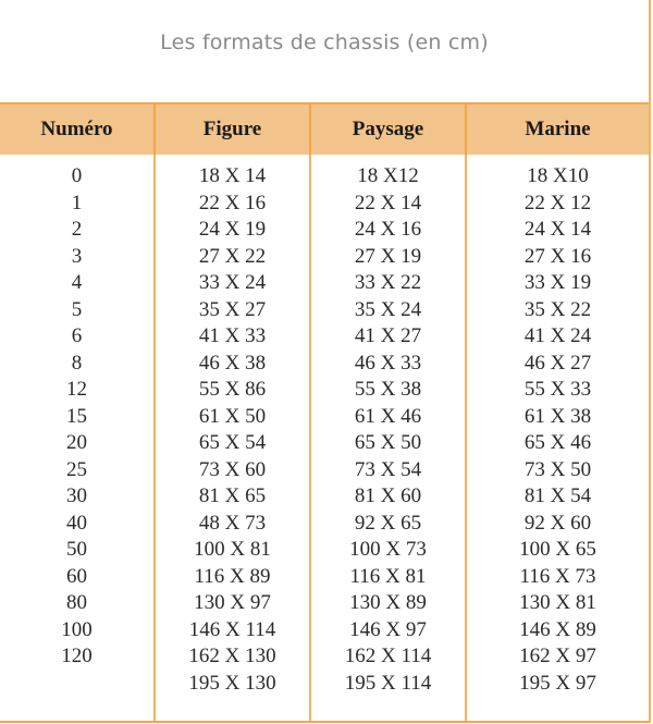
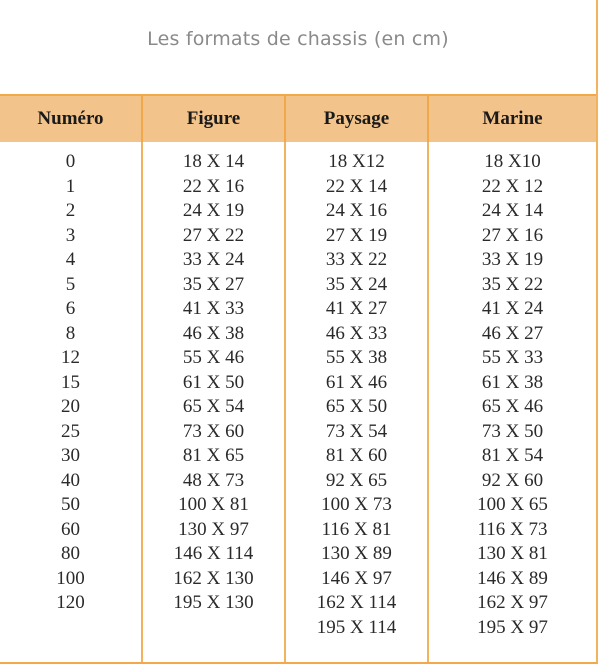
  Les formats de chassis (en cm)
  Numéro
  Figure
  Paysage
  Marine
  0
  1
  2
  3
  4
  5
  6
  8
  12
  15
  20
  25
  30
  40
  50
  60
  80
  100
  120
  18 X 14
  22 X 16
  24 X 19
  27 X 22
  33 X 24
  35 X 27
  41 X 33
  46 X 38
- 55 X 86
+ 55 X 46
  61 X 50
  65 X 54
  73 X 60
  81 X 65
  48 X 73
  100 X 81
- 116 X 89
  130 X 97
  146 X 114
  162 X 130
  195 X 130
  18 X12
  22 X 14
  24 X 16
  27 X 19
  33 X 22
  35 X 24
  41 X 27
  46 X 33
  55 X 38
  61 X 46
  65 X 50
  73 X 54
  81 X 60
  92 X 65
  100 X 73
  116 X 81
  130 X 89
  146 X 97
  162 X 114
  195 X 114
  18 X10
  22 X 12
  24 X 14
  27 X 16
  33 X 19
  35 X 22
  41 X 24
  46 X 27
  55 X 33
  61 X 38
  65 X 46
  73 X 50
  81 X 54
  92 X 60
  100 X 65
  116 X 73
  130 X 81
  146 X 89
  162 X 97
  195 X 97
